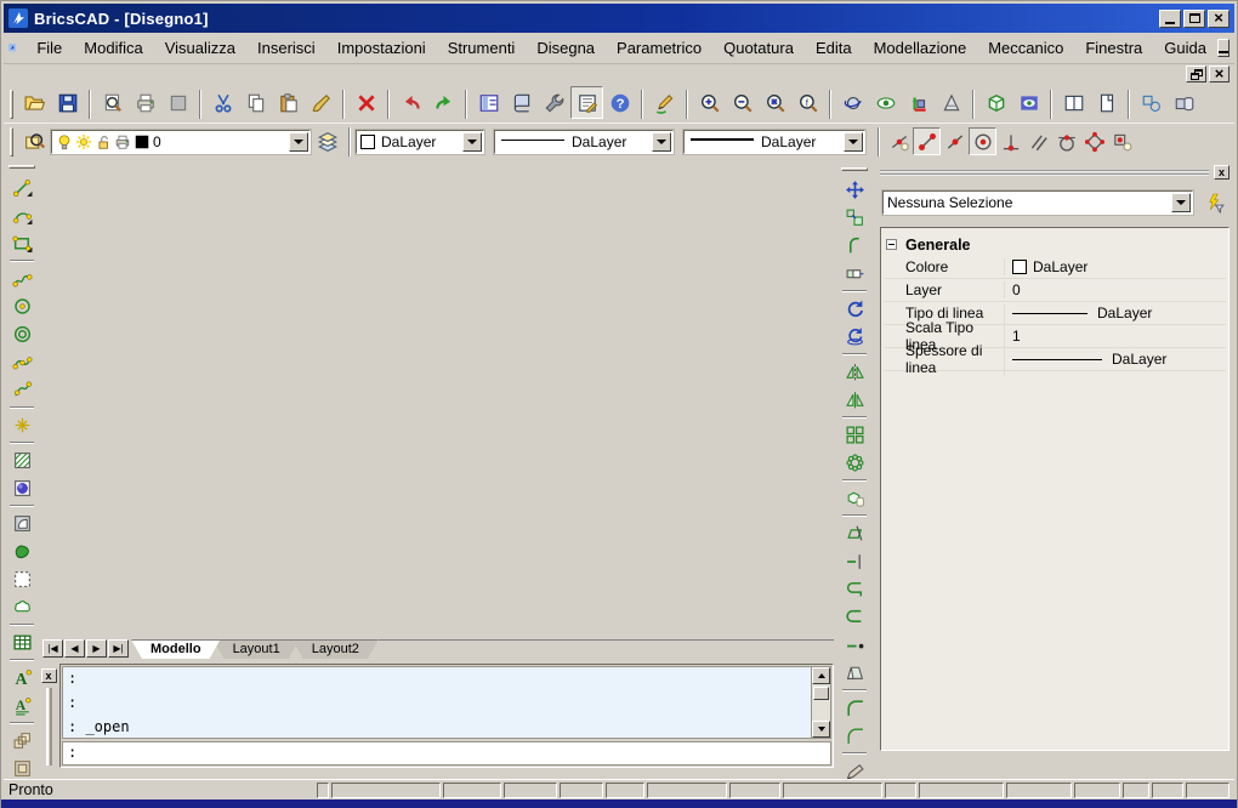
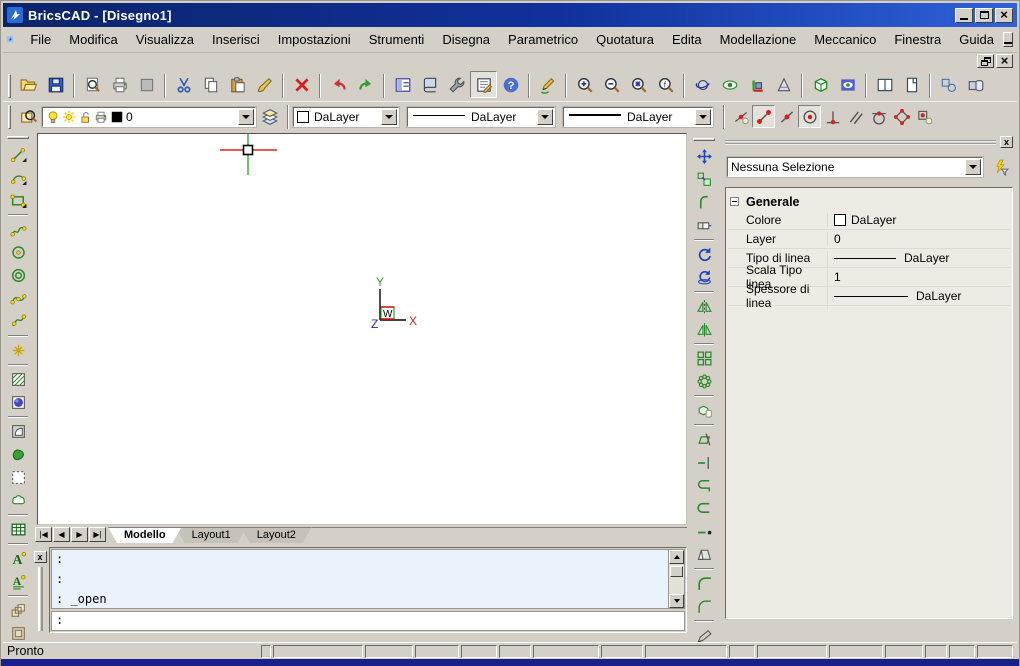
  BricsCAD - [Disegno1]
  ×
  File
  Modifica
  Visualizza
  Inserisci
  Impostazioni
  Strumenti
  Disegna
  Parametrico
  Quotatura
  Edita
  Modellazione
  Meccanico
  Finestra
  Guida
  ×
  ?
  f
  0
  DaLayer
  DaLayer
  DaLayer
  A
  A
+ Y
+ X
+ Z
+ W
  |◀
  ◀
  ▶
  ▶|
  Modello
  Layout1
  Layout2
  x
  :
  :
  : _open
  :
  x
  Nessuna Selezione
  Generale
  Colore
  DaLayer
  Layer
  0
  Tipo di linea
  DaLayer
  Scala Tipo linea
  1
  Spessore di linea
  DaLayer
  Pronto
